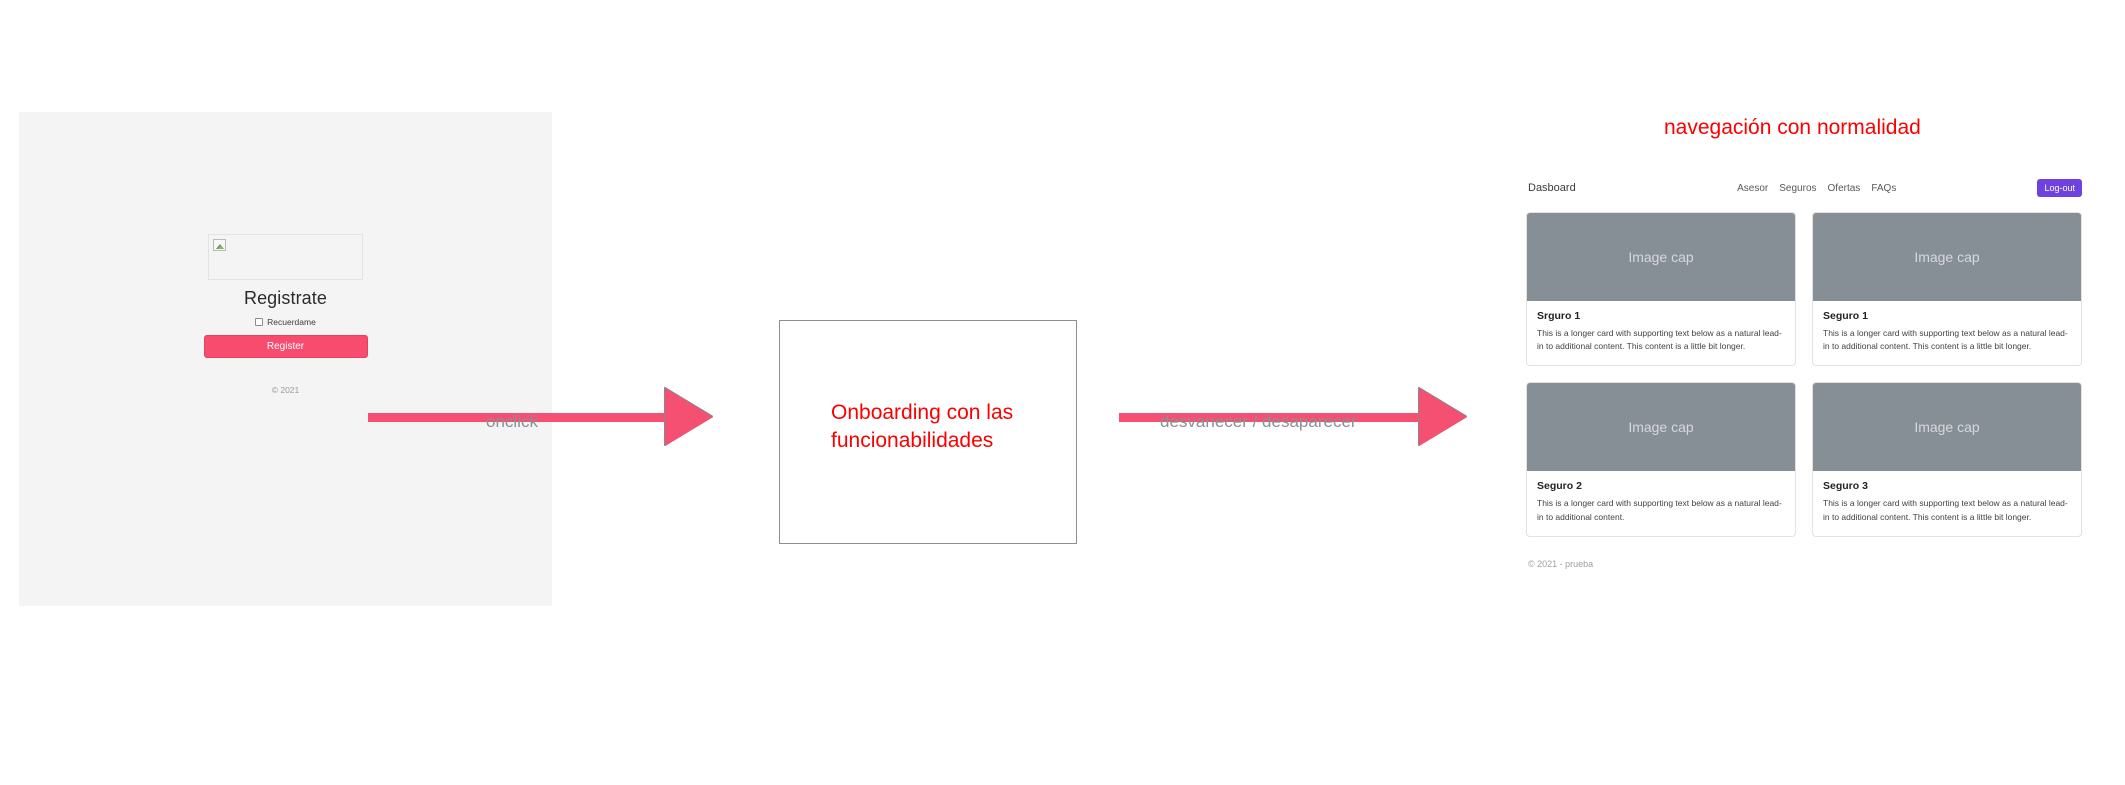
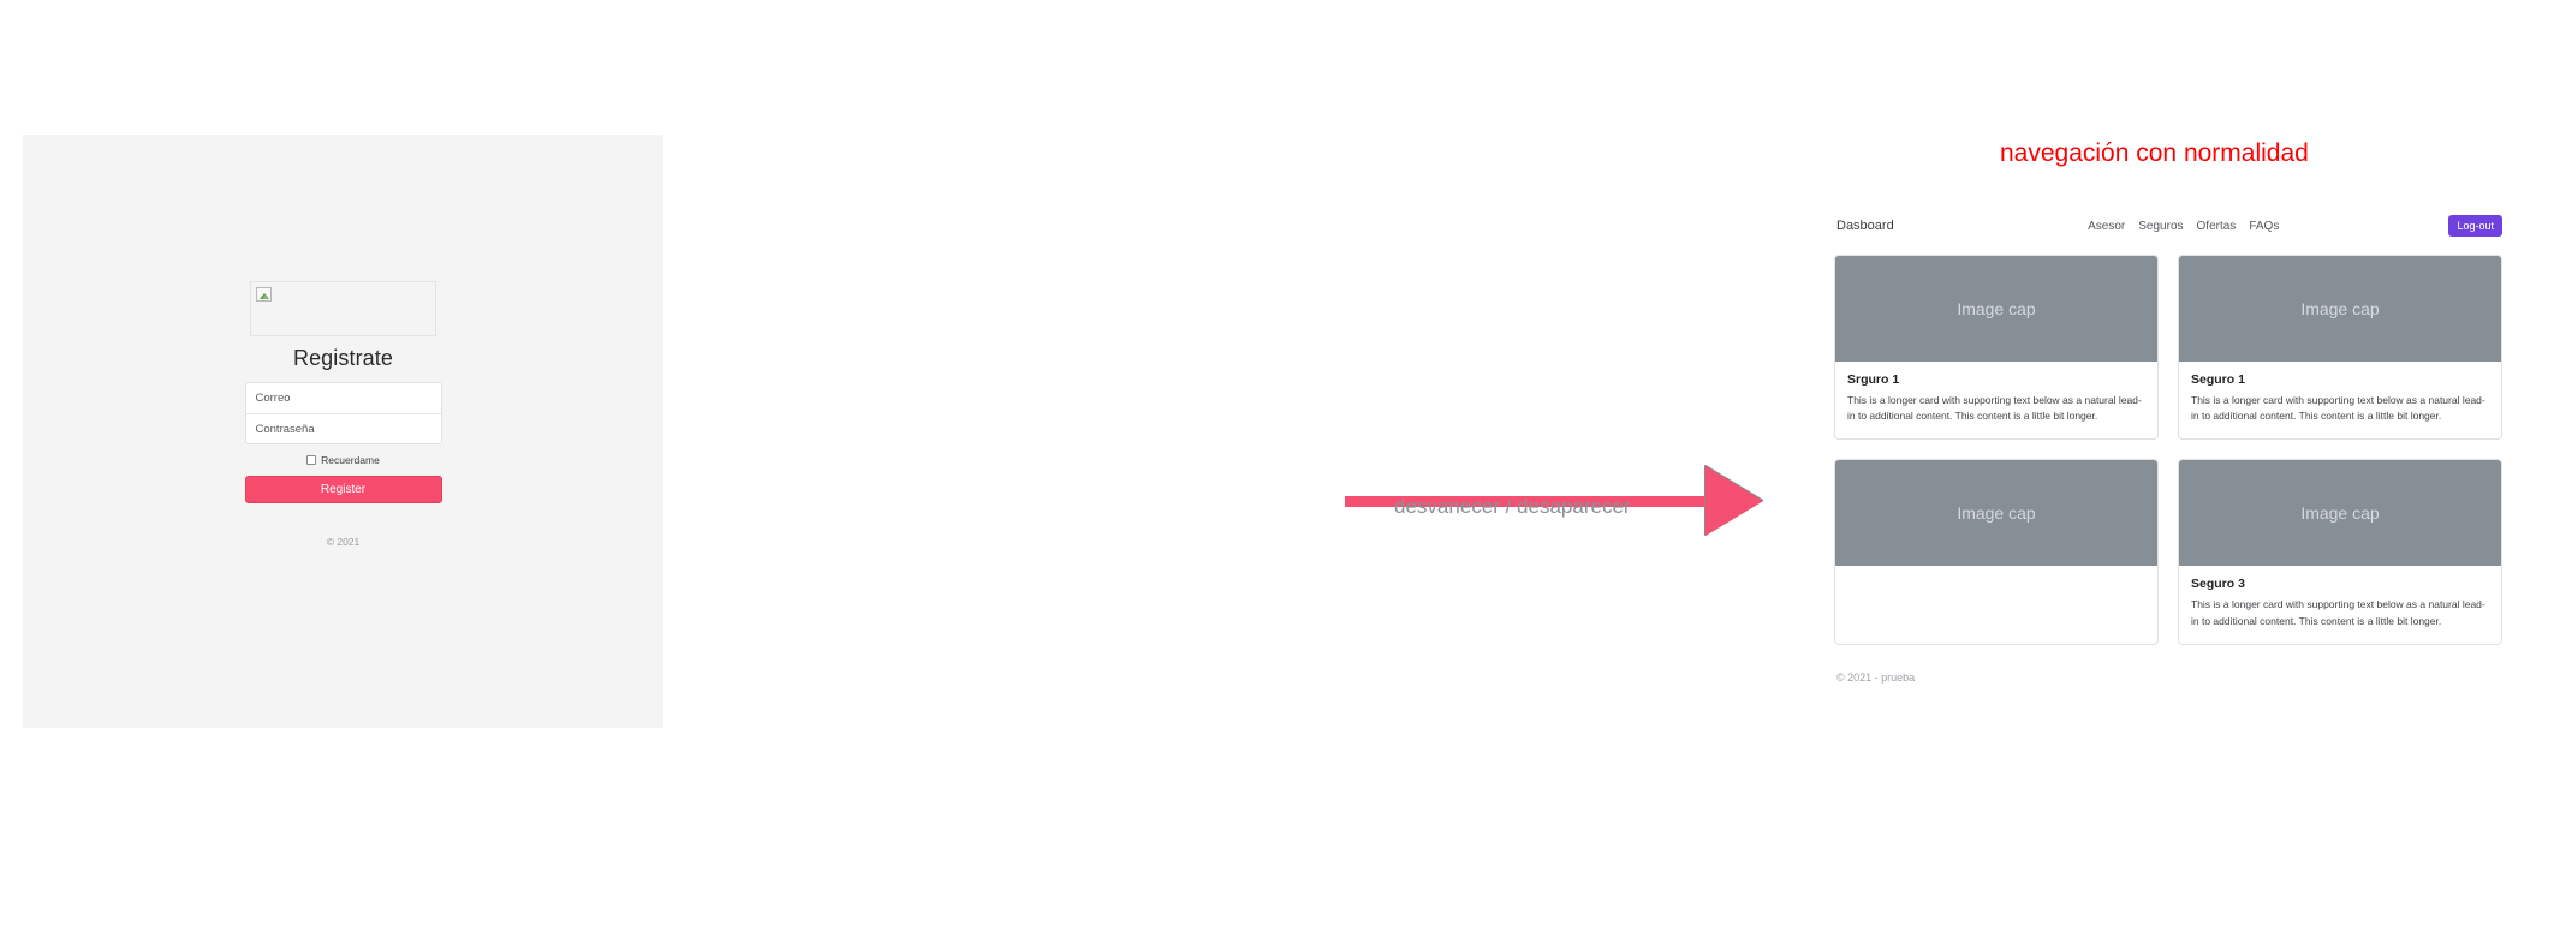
  Registrate
+ Correo
+ Contraseña
  Recuerdame
  Register
  © 2021
- onclick
- Onboarding con las funcionabilidades
  desvanecer / desaparecer
  navegación con normalidad
  Dasboard
  Asesor
  Seguros
  Ofertas
  FAQs
  Log-out
  Image cap
  Srguro 1
  This is a longer card with supporting text below as a natural lead-in to additional content. This content is a little bit longer.
  Image cap
  Seguro 1
  This is a longer card with supporting text below as a natural lead-in to additional content. This content is a little bit longer.
  Image cap
- Seguro 2
- This is a longer card with supporting text below as a natural lead-in to additional content.
  Image cap
  Seguro 3
  This is a longer card with supporting text below as a natural lead-in to additional content. This content is a little bit longer.
  © 2021 - prueba
